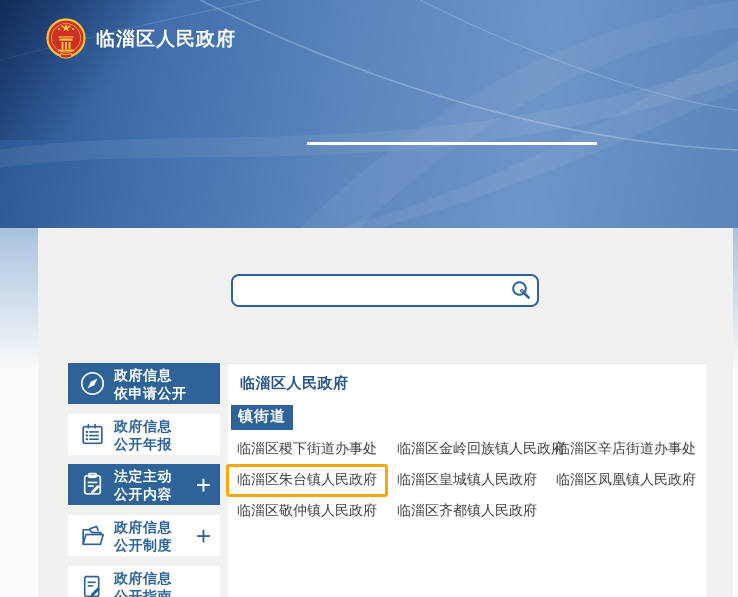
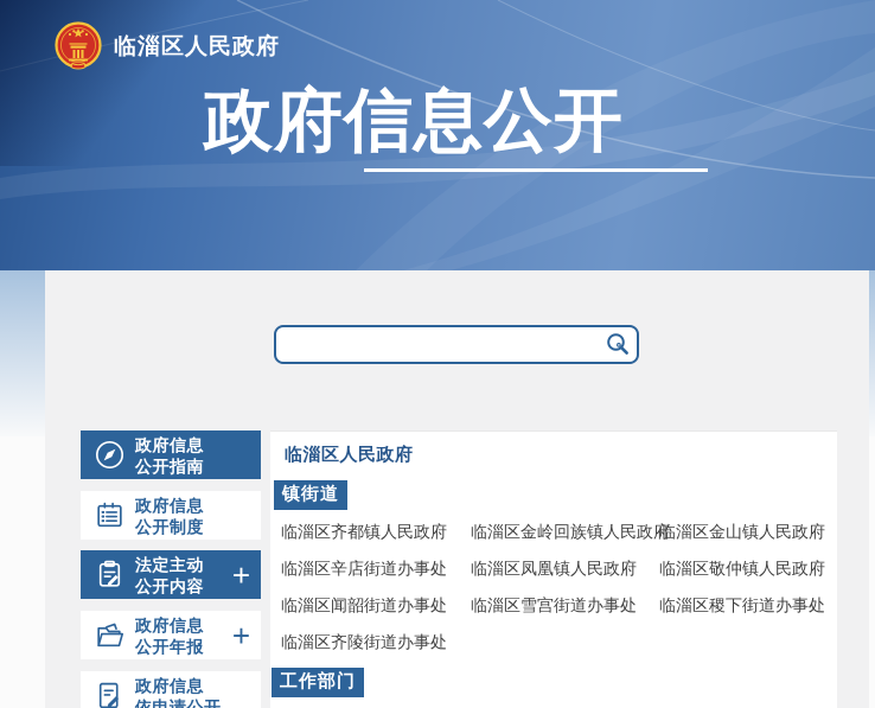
  临淄区人民政府
+ 政府信息公开
  政府信息
- 依申请公开
+ 公开指南
  政府信息
- 公开年报
+ 公开制度
  法定主动
  公开内容
  +
  政府信息
- 公开制度
+ 公开年报
  +
  政府信息
- 公开指南
+ 依申请公开
  临淄区人民政府
  镇街道
- 临淄区稷下街道办事处
+ 临淄区齐都镇人民政府
  临淄区金岭回族镇人民政
+ 临淄区金山镇人民政府
  临淄区辛店街道办事处
- 临淄区朱台镇人民政府
- 临淄区皇城镇人民政府
  临淄区凤凰镇人民政府
  临淄区敬仲镇人民政府
+ 临淄区闻韶街道办事处
+ 临淄区雪宫街道办事处
- 临淄区齐都镇人民政府
+ 临淄区稷下街道办事处
+ 临淄区齐陵街道办事处
+ 工作部门
